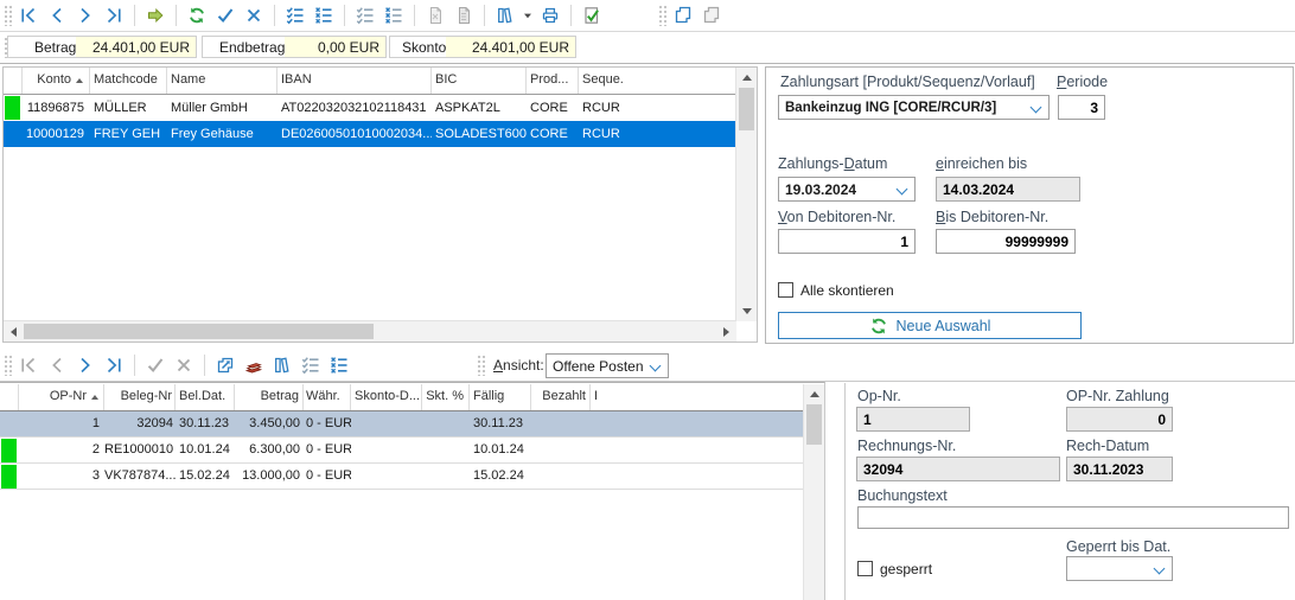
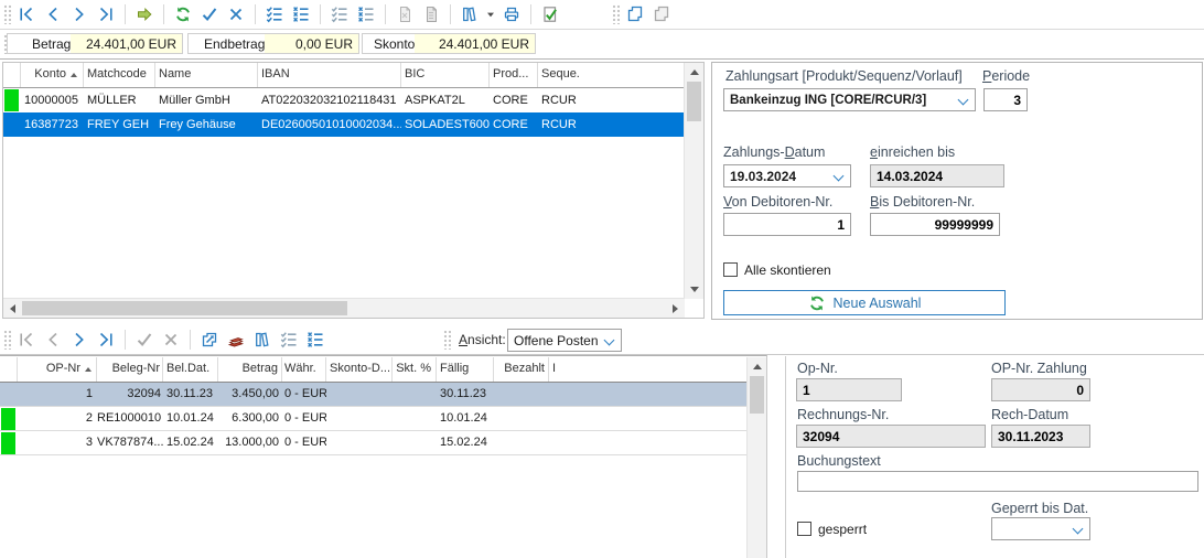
  Betrag
  24.401,00 EUR
  Endbetrag
  0,00 EUR
  Skonto
  24.401,00 EUR
  Konto
  Matchcode
  Name
  IBAN
  BIC
  Prod...
  Seque.
- 11896875
+ 10000005
  MÜLLER
  Müller GmbH
  AT022032032102118431
  ASPKAT2L
  CORE
  RCUR
- 10000129
+ 16387723
  FREY GEH
  Frey Gehäuse
  DE02600501010002034...
  SOLADEST600
  CORE
  RCUR
  Zahlungsart [Produkt/Sequenz/Vorlauf]
  Periode
  Bankeinzug ING [CORE/RCUR/3]
  3
  Zahlungs-Datum
  einreichen bis
  19.03.2024
  14.03.2024
  Von Debitoren-Nr.
  Bis Debitoren-Nr.
  1
  99999999
  Alle skontieren
  Neue Auswahl
  Ansicht:
  Offene Posten
  OP-Nr
  Beleg-Nr
  Bel.Dat.
  Betrag
  Währ.
  Skonto-D...
  Skt. %
  Fällig
  Bezahlt
  I
  1
  32094
  30.11.23
  3.450,00
  0 - EUR
  30.11.23
  2
  RE1000010
  10.01.24
  6.300,00
  0 - EUR
  10.01.24
  3
  VK787874...
  15.02.24
  13.000,00
  0 - EUR
  15.02.24
  Op-Nr.
  OP-Nr. Zahlung
  1
  0
  Rechnungs-Nr.
  Rech-Datum
  32094
  30.11.2023
  Buchungstext
  Geperrt bis Dat.
  gesperrt
